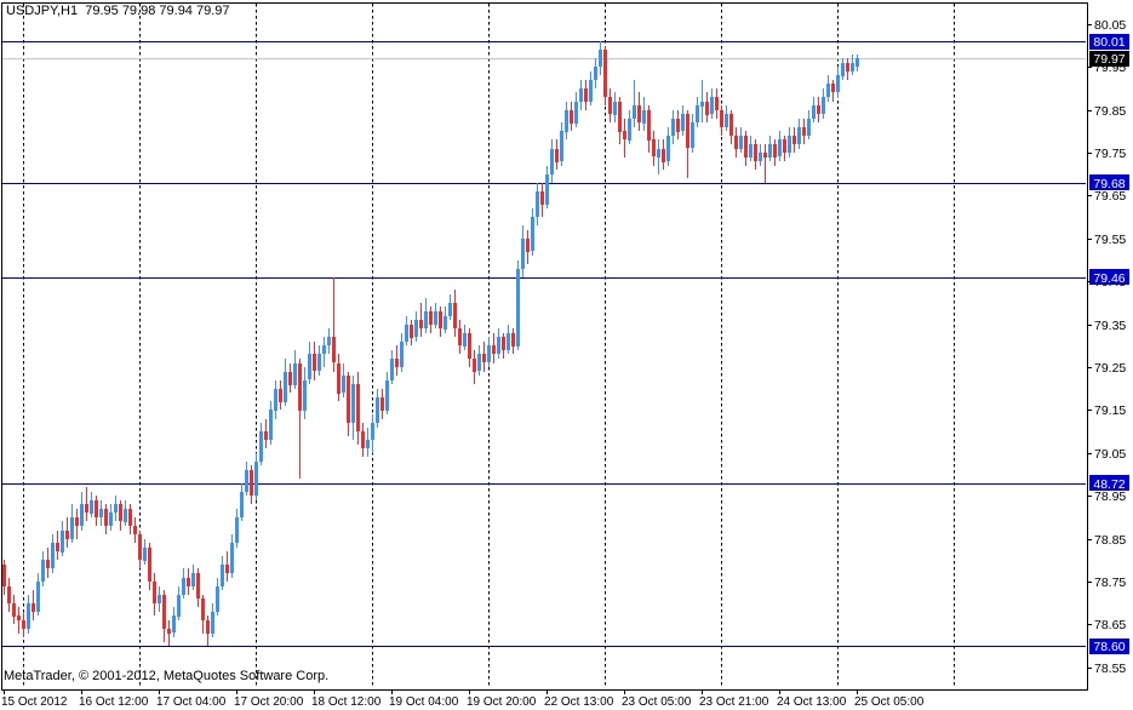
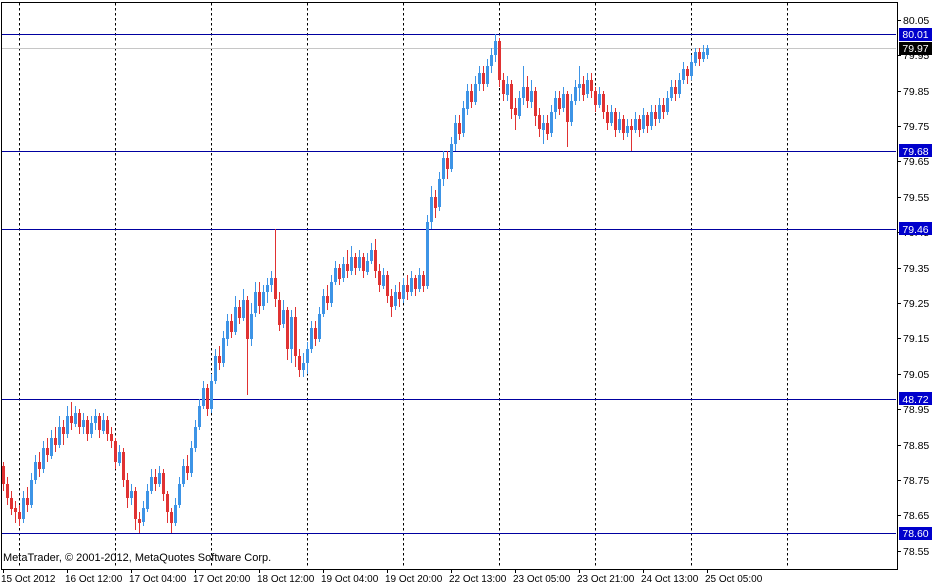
- USDJPY,H1 79.95 79.98 79.94 79.97
  80.05
  79.95
  79.85
  79.75
  79.65
  79.55
  79.35
  79.25
  79.15
  79.05
  78.95
  78.85
  78.75
  78.65
  78.55
  15 Oct 2012
  16 Oct 12:00
  17 Oct 04:00
  17 Oct 20:00
  18 Oct 12:00
  19 Oct 04:00
  19 Oct 20:00
  22 Oct 13:00
  23 Oct 05:00
  23 Oct 21:00
  24 Oct 13:00
  25 Oct 05:00
  80.01
  79.68
  79.46
  48.72
  78.60
  79.97
  MetaTrader, © 2001-2012, MetaQuotes Software Corp.
